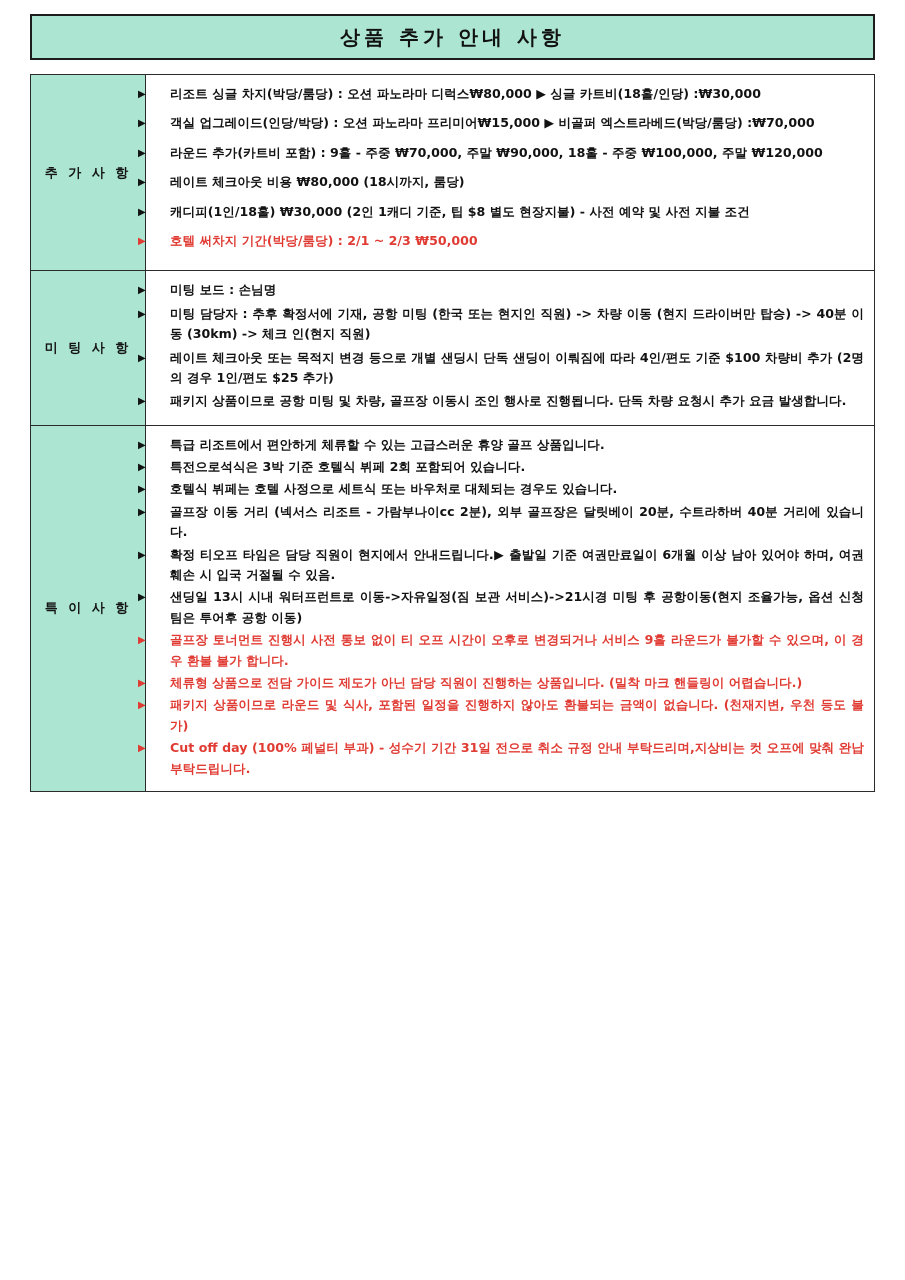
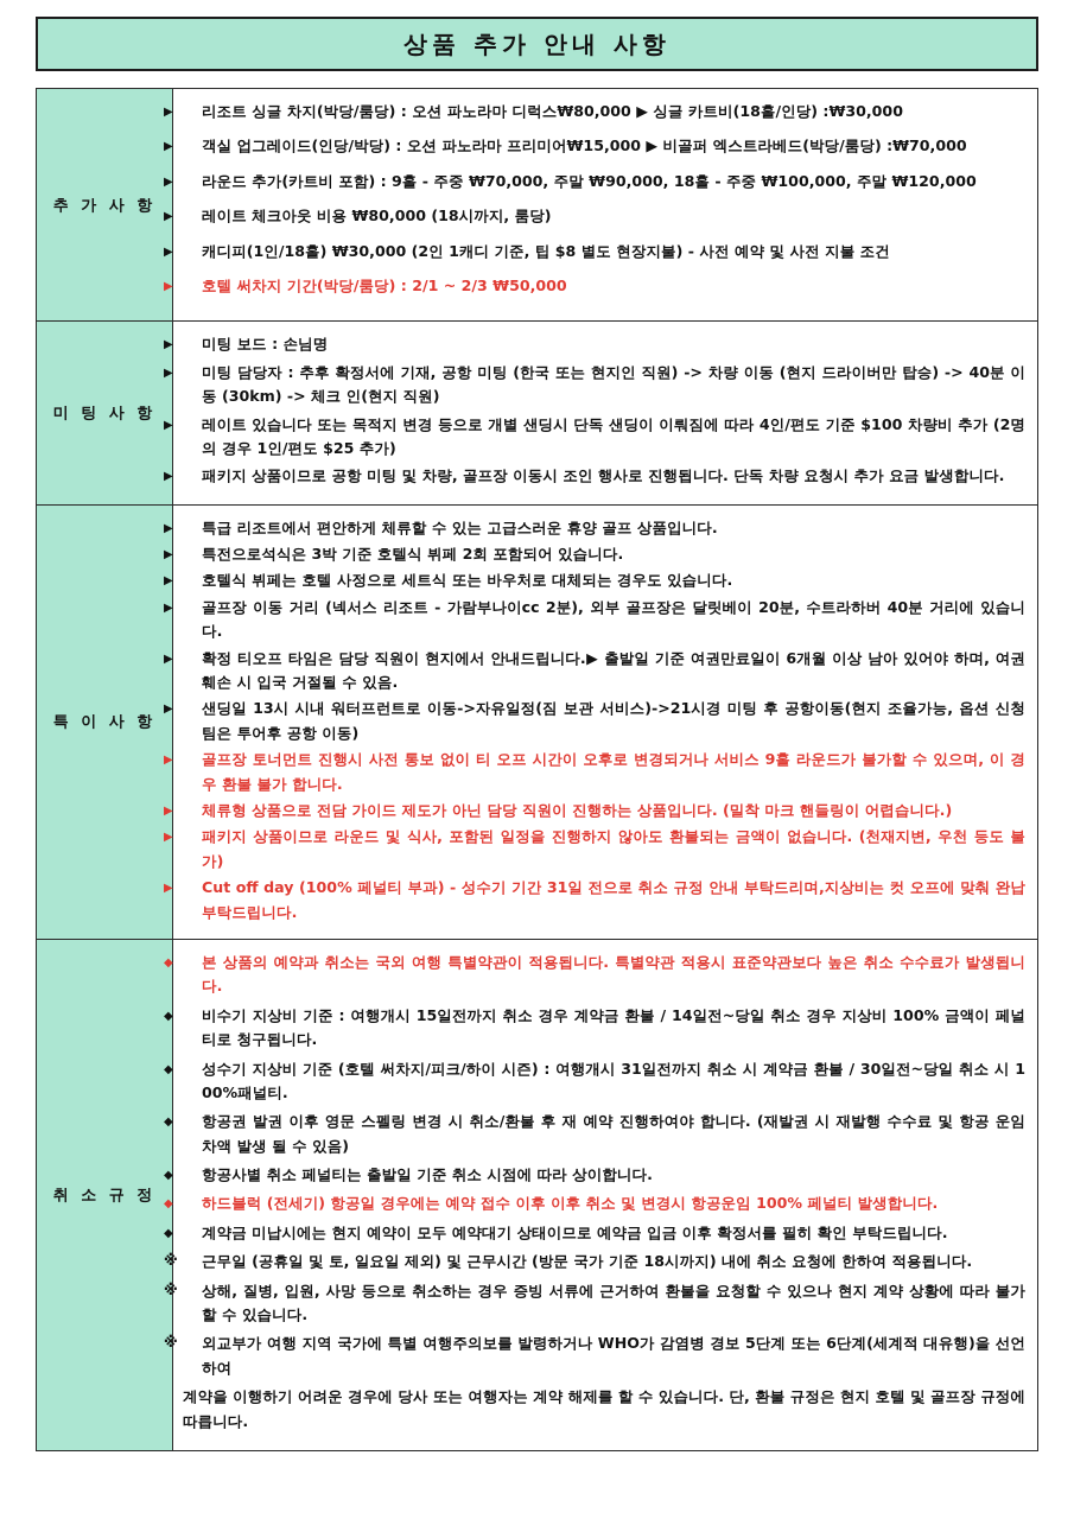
  상품 추가 안내 사항
  추 가 사 항	리조트 싱글 차지(박당/룸당) : 오션 파노라마 디럭스₩80,000 ▶ 싱글 카트비(18홀/인당) :₩30,000객실 업그레이드(인당/박당) : 오션 파노라마 프리미어₩15,000 ▶ 비골퍼 엑스트라베드(박당/룸당) :₩70,000라운드 추가(카트비 포함) : 9홀 - 주중 ₩70,000, 주말 ₩90,000, 18홀 - 주중 ₩100,000, 주말 ₩120,000레이트 체크아웃 비용 ₩80,000 (18시까지, 룸당)캐디피(1인/18홀) ₩30,000 (2인 1캐디 기준, 팁 $8 별도 현장지불) - 사전 예약 및 사전 지불 조건호텔 써차지 기간(박당/룸당) : 2/1 ~ 2/3 ₩50,000
- 미 팅 사 항	미팅 보드 : 손님명미팅 담당자 : 추후 확정서에 기재, 공항 미팅 (한국 또는 현지인 직원) -> 차량 이동 (현지 드라이버만 탑승) -> 40분 이동 (30km) -> 체크 인(현지 직원)레이트 체크아웃 또는 목적지 변경 등으로 개별 샌딩시 단독 샌딩이 이뤄짐에 따라 4인/편도 기준 $100 차량비 추가 (2명의 경우 1인/편도 $25 추가)패키지 상품이므로 공항 미팅 및 차량, 골프장 이동시 조인 행사로 진행됩니다. 단독 차량 요청시 추가 요금 발생합니다.
+ 미 팅 사 항	미팅 보드 : 손님명미팅 담당자 : 추후 확정서에 기재, 공항 미팅 (한국 또는 현지인 직원) -> 차량 이동 (현지 드라이버만 탑승) -> 40분 이동 (30km) -> 체크 인(현지 직원)레이트 있습니다 또는 목적지 변경 등으로 개별 샌딩시 단독 샌딩이 이뤄짐에 따라 4인/편도 기준 $100 차량비 추가 (2명의 경우 1인/편도 $25 추가)패키지 상품이므로 공항 미팅 및 차량, 골프장 이동시 조인 행사로 진행됩니다. 단독 차량 요청시 추가 요금 발생합니다.
  특 이 사 항	특급 리조트에서 편안하게 체류할 수 있는 고급스러운 휴양 골프 상품입니다.특전으로석식은 3박 기준 호텔식 뷔페 2회 포함되어 있습니다.호텔식 뷔페는 호텔 사정으로 세트식 또는 바우처로 대체되는 경우도 있습니다.골프장 이동 거리 (넥서스 리조트 - 가람부나이cc 2분), 외부 골프장은 달릿베이 20분, 수트라하버 40분 거리에 있습니다.확정 티오프 타임은 담당 직원이 현지에서 안내드립니다.▶ 출발일 기준 여권만료일이 6개월 이상 남아 있어야 하며, 여권 훼손 시 입국 거절될 수 있음.샌딩일 13시 시내 워터프런트로 이동->자유일정(짐 보관 서비스)->21시경 미팅 후 공항이동(현지 조율가능, 옵션 신청팀은 투어후 공항 이동)골프장 토너먼트 진행시 사전 통보 없이 티 오프 시간이 오후로 변경되거나 서비스 9홀 라운드가 불가할 수 있으며, 이 경우 환불 불가 합니다.체류형 상품으로 전담 가이드 제도가 아닌 담당 직원이 진행하는 상품입니다. (밀착 마크 핸들링이 어렵습니다.)패키지 상품이므로 라운드 및 식사, 포함된 일정을 진행하지 않아도 환불되는 금액이 없습니다. (천재지변, 우천 등도 불가)Cut off day (100% 페널티 부과) - 성수기 기간 31일 전으로 취소 규정 안내 부탁드리며,지상비는 컷 오프에 맞춰 완납 부탁드립니다.
+ 취 소 규 정	본 상품의 예약과 취소는 국외 여행 특별약관이 적용됩니다. 특별약관 적용시 표준약관보다 높은 취소 수수료가 발생됩니다.비수기 지상비 기준 : 여행개시 15일전까지 취소 경우 계약금 환불 / 14일전~당일 취소 경우 지상비 100% 금액이 페널티로 청구됩니다.성수기 지상비 기준 (호텔 써차지/피크/하이 시즌) : 여행개시 31일전까지 취소 시 계약금 환불 / 30일전~당일 취소 시 100%패널티.항공권 발권 이후 영문 스펠링 변경 시 취소/환불 후 재 예약 진행하여야 합니다. (재발권 시 재발행 수수료 및 항공 운임 차액 발생 될 수 있음)항공사별 취소 페널티는 출발일 기준 취소 시점에 따라 상이합니다.하드블럭 (전세기) 항공일 경우에는 예약 접수 이후 이후 취소 및 변경시 항공운임 100% 페널티 발생합니다.계약금 미납시에는 현지 예약이 모두 예약대기 상태이므로 예약금 입금 이후 확정서를 필히 확인 부탁드립니다.근무일 (공휴일 및 토, 일요일 제외) 및 근무시간 (방문 국가 기준 18시까지) 내에 취소 요청에 한하여 적용됩니다.상해, 질병, 입원, 사망 등으로 취소하는 경우 증빙 서류에 근거하여 환불을 요청할 수 있으나 현지 계약 상황에 따라 불가할 수 있습니다.외교부가 여행 지역 국가에 특별 여행주의보를 발령하거나 WHO가 감염병 경보 5단계 또는 6단계(세계적 대유행)을 선언하여계약을 이행하기 어려운 경우에 당사 또는 여행자는 계약 해제를 할 수 있습니다. 단, 환불 규정은 현지 호텔 및 골프장 규정에 따릅니다.
